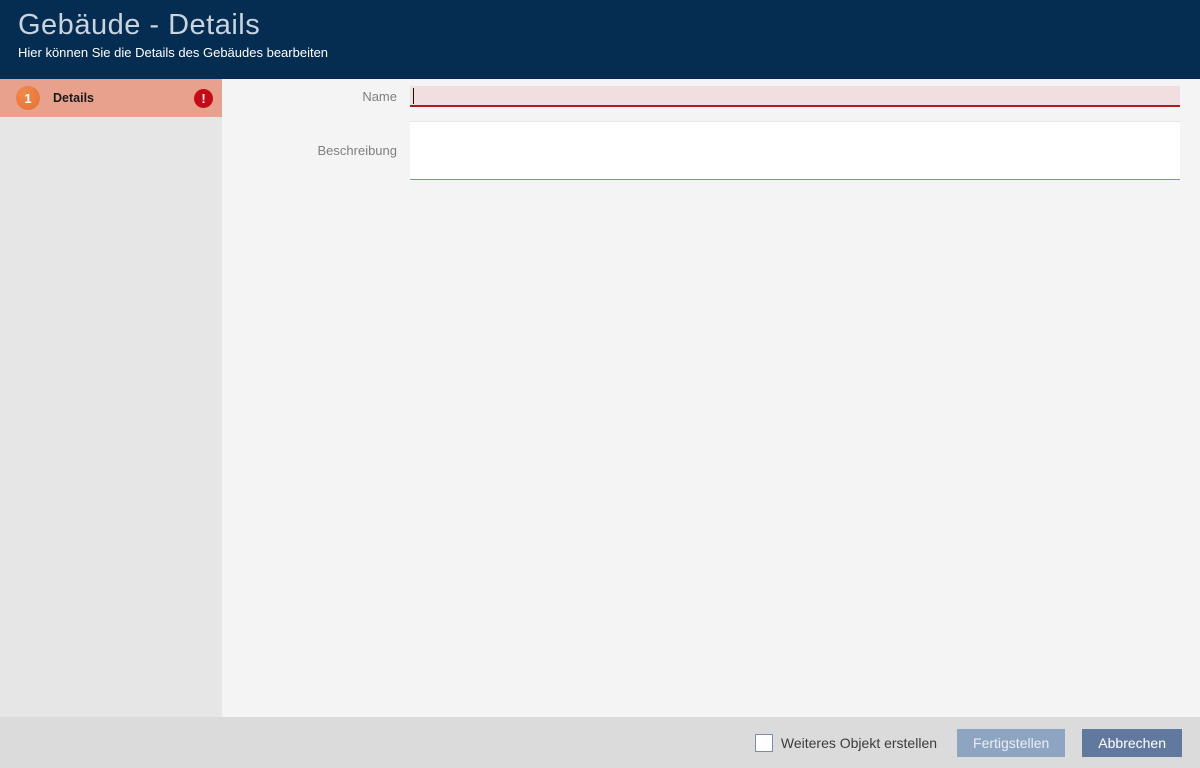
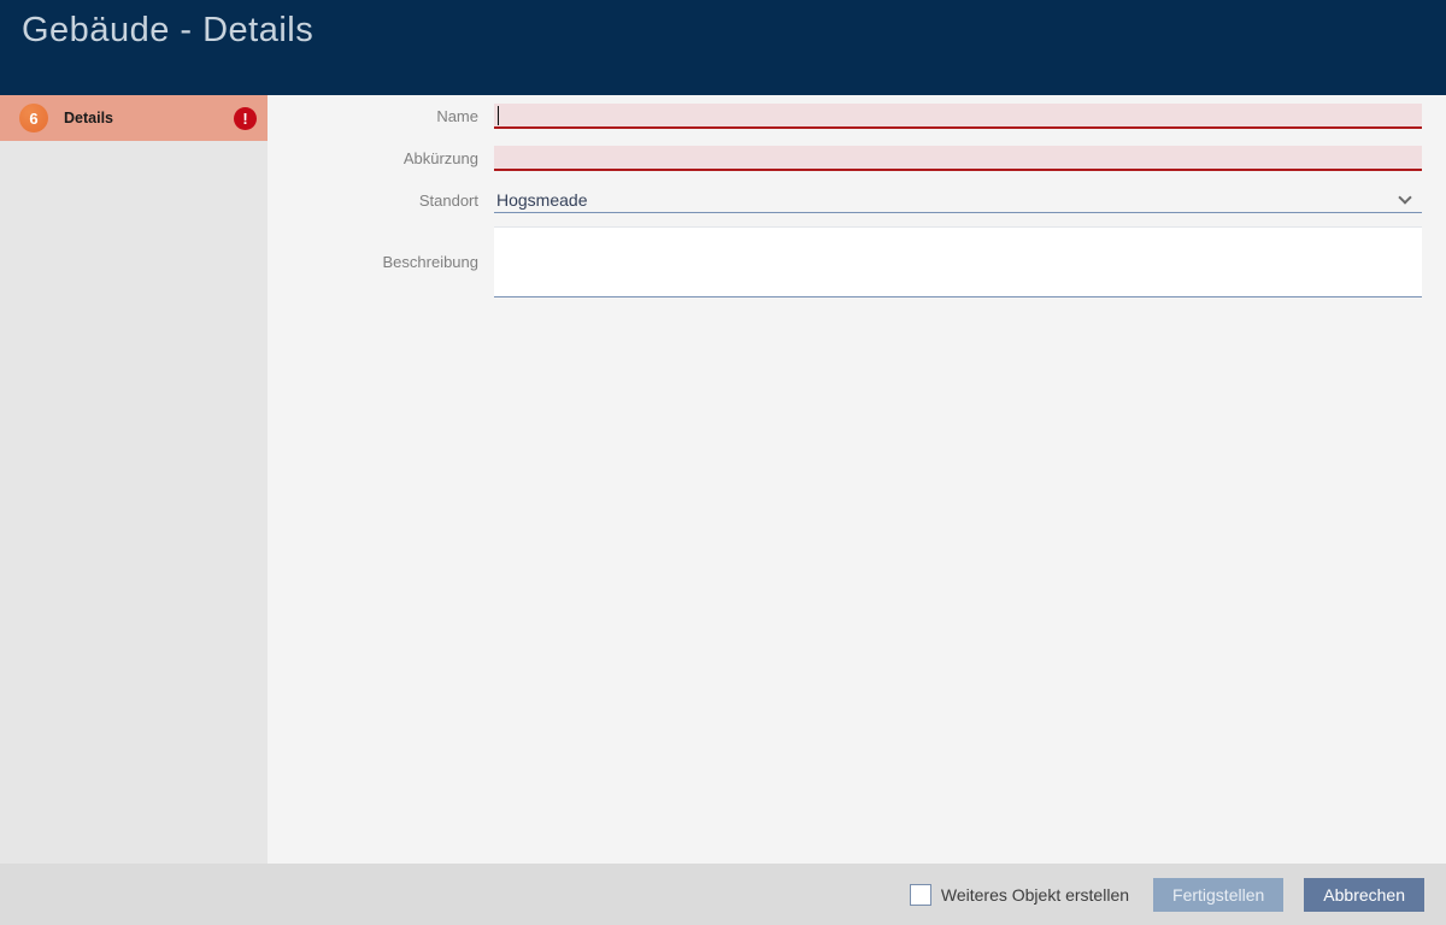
  Gebäude - Details
- Hier können Sie die Details des Gebäudes bearbeiten
- 1
+ 6
  Details
  !
  Name
+ Abkürzung
+ Standort
+ Hogsmeade
  Beschreibung
  Weiteres Objekt erstellen
  Fertigstellen
  Abbrechen
